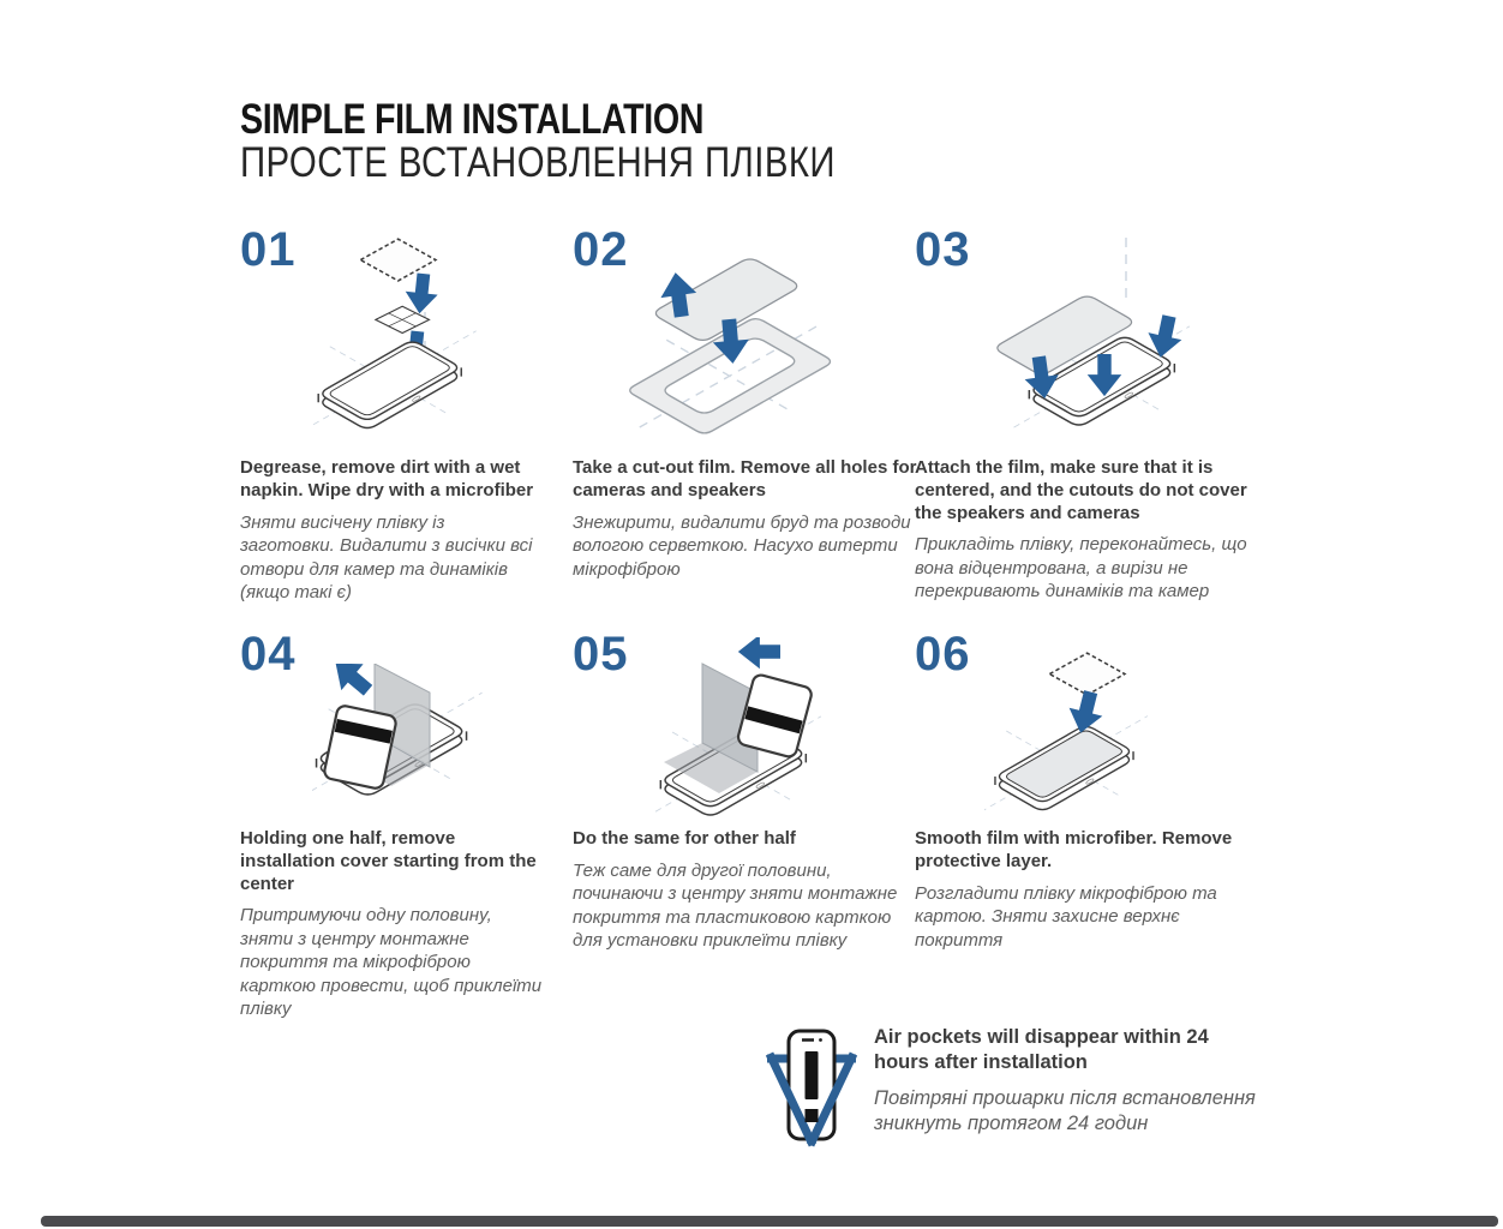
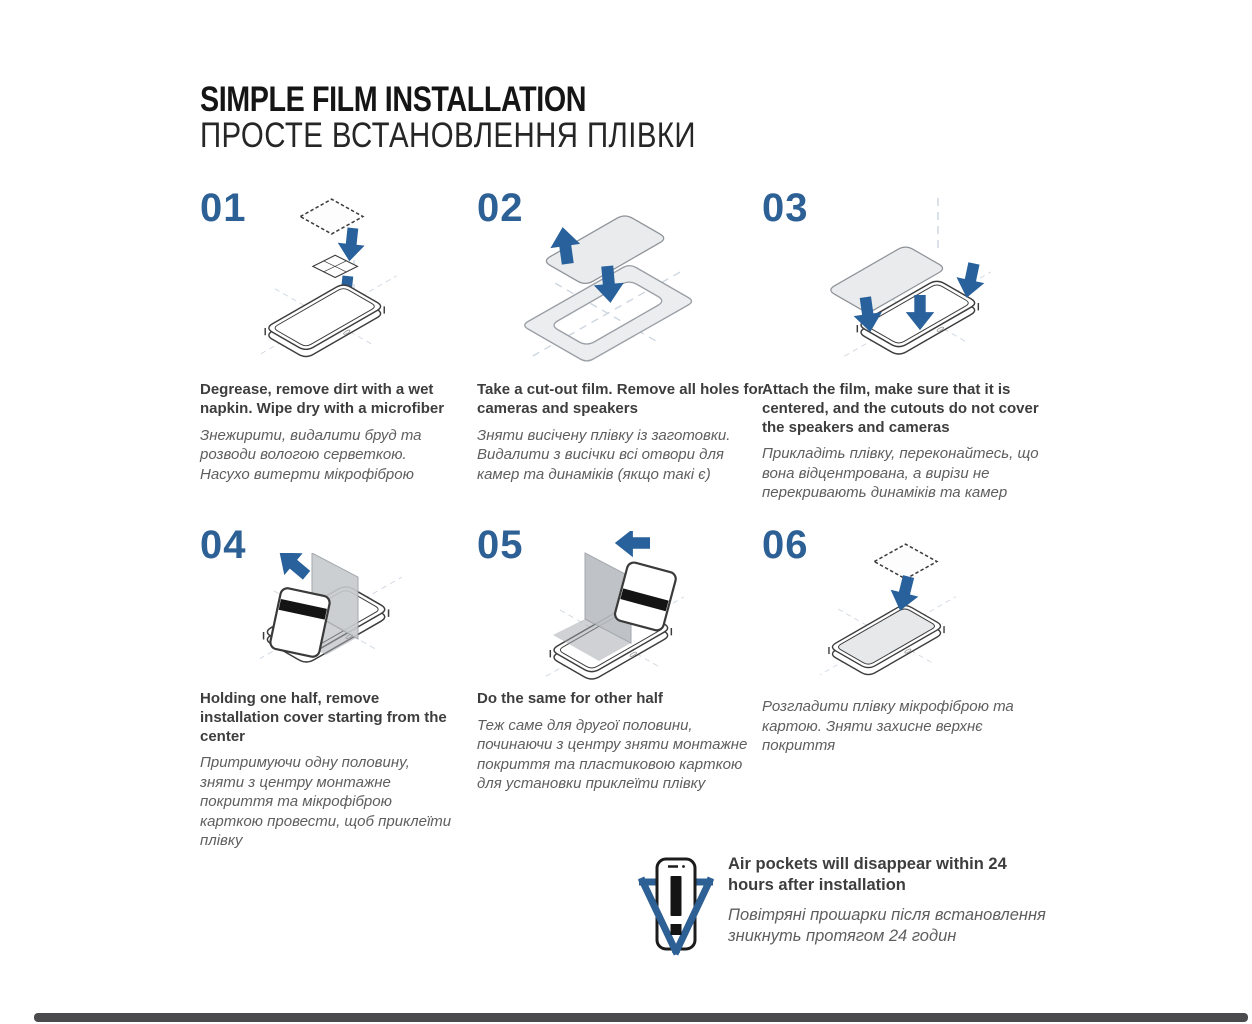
  SIMPLE FILM INSTALLATION
  ПРОСТЕ ВСТАНОВЛЕННЯ ПЛІВКИ
  01
  Degrease, remove dirt with a wet napkin. Wipe dry with a microfiber
- Зняти висічену плівку із заготовки. Видалити з висічки всі отвори для камер та динаміків (якщо такі є)
+ Знежирити, видалити бруд та розводи вологою серветкою. Насухо витерти мікрофіброю
  02
  Take a cut-out film. Remove all holes for cameras and speakers
- Знежирити, видалити бруд та розводи вологою серветкою. Насухо витерти мікрофіброю
+ Зняти висічену плівку із заготовки. Видалити з висічки всі отвори для камер та динаміків (якщо такі є)
  03
  Attach the film, make sure that it is centered, and the cutouts do not cover the speakers and cameras
  Прикладіть плівку, переконайтесь, що вона відцентрована, а вирізи не перекривають динаміків та камер
  04
  Holding one half, remove installation cover starting from the center
  Притримуючи одну половину, зняти з центру монтажне покриття та мікрофіброю карткою провести, щоб приклеїти плівку
  05
  Do the same for other half
  Теж саме для другої половини, починаючи з центру зняти монтажне покриття та пластиковою карткою для установки приклеїти плівку
  06
- Smooth film with microfiber. Remove protective layer.
  Розгладити плівку мікрофіброю та картою. Зняти захисне верхнє покриття
  Air pockets will disappear within 24 hours after installation
  Повітряні прошарки після встановлення зникнуть протягом 24 годин
